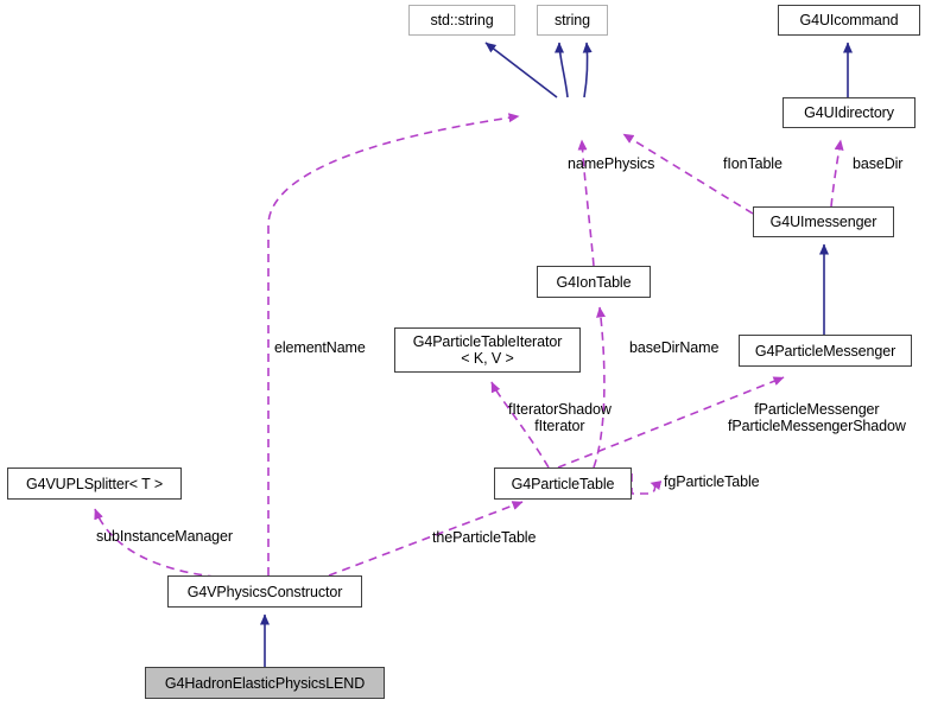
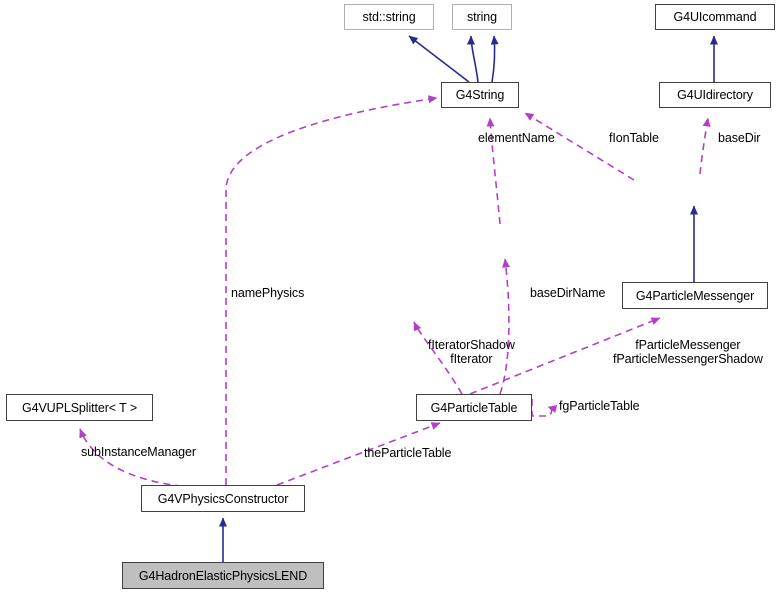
  std::string
  string
  G4UIcommand
+ G4String
  G4UIdirectory
- G4UImessenger
- G4IonTable
- G4ParticleTableIterator
- < K, V >
  G4ParticleMessenger
  G4VUPLSplitter< T >
  G4ParticleTable
  G4VPhysicsConstructor
  G4HadronElasticPhysicsLEND
- namePhysics
+ elementName
  fIonTable
  baseDir
- elementName
+ namePhysics
  baseDirName
  fIteratorShadow
  fIterator
  fParticleMessenger
  fParticleMessengerShadow
  fgParticleTable
  theParticleTable
  subInstanceManager
